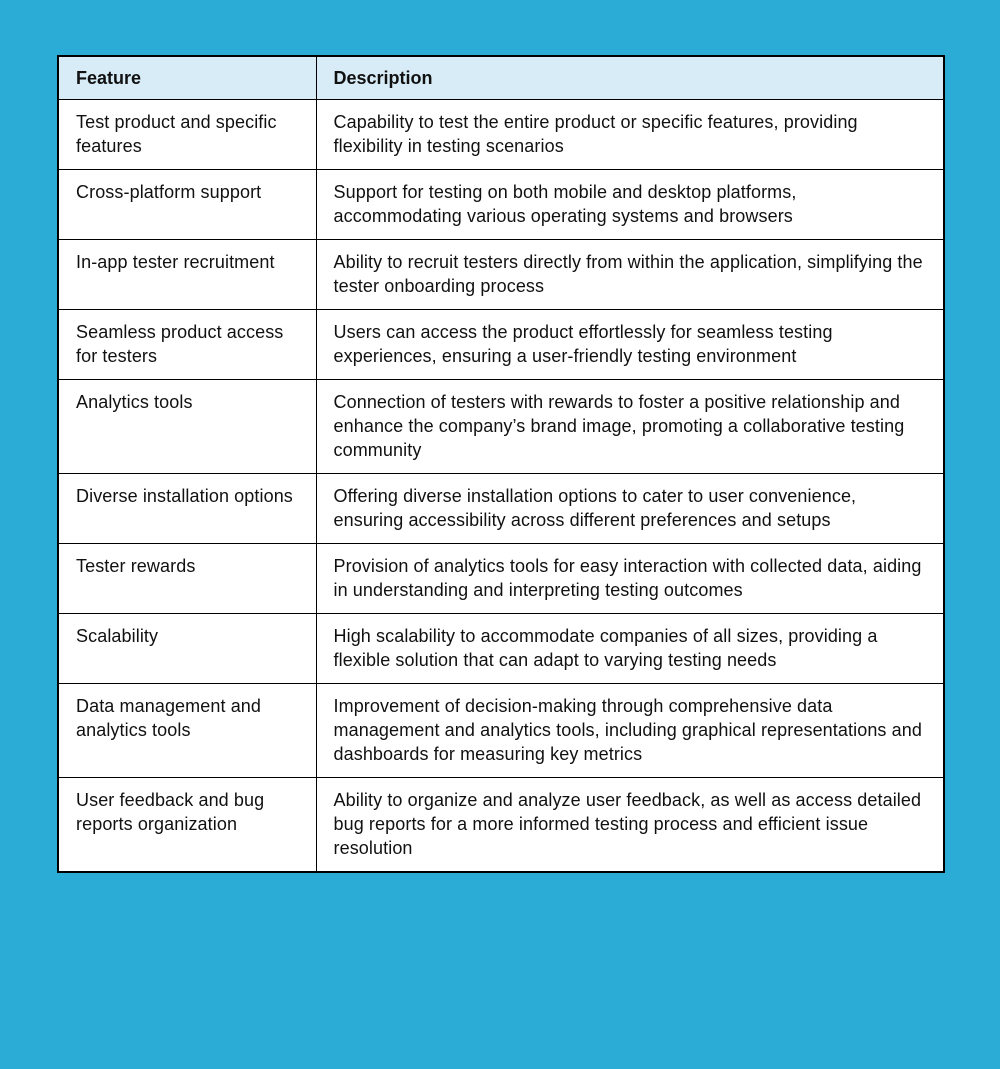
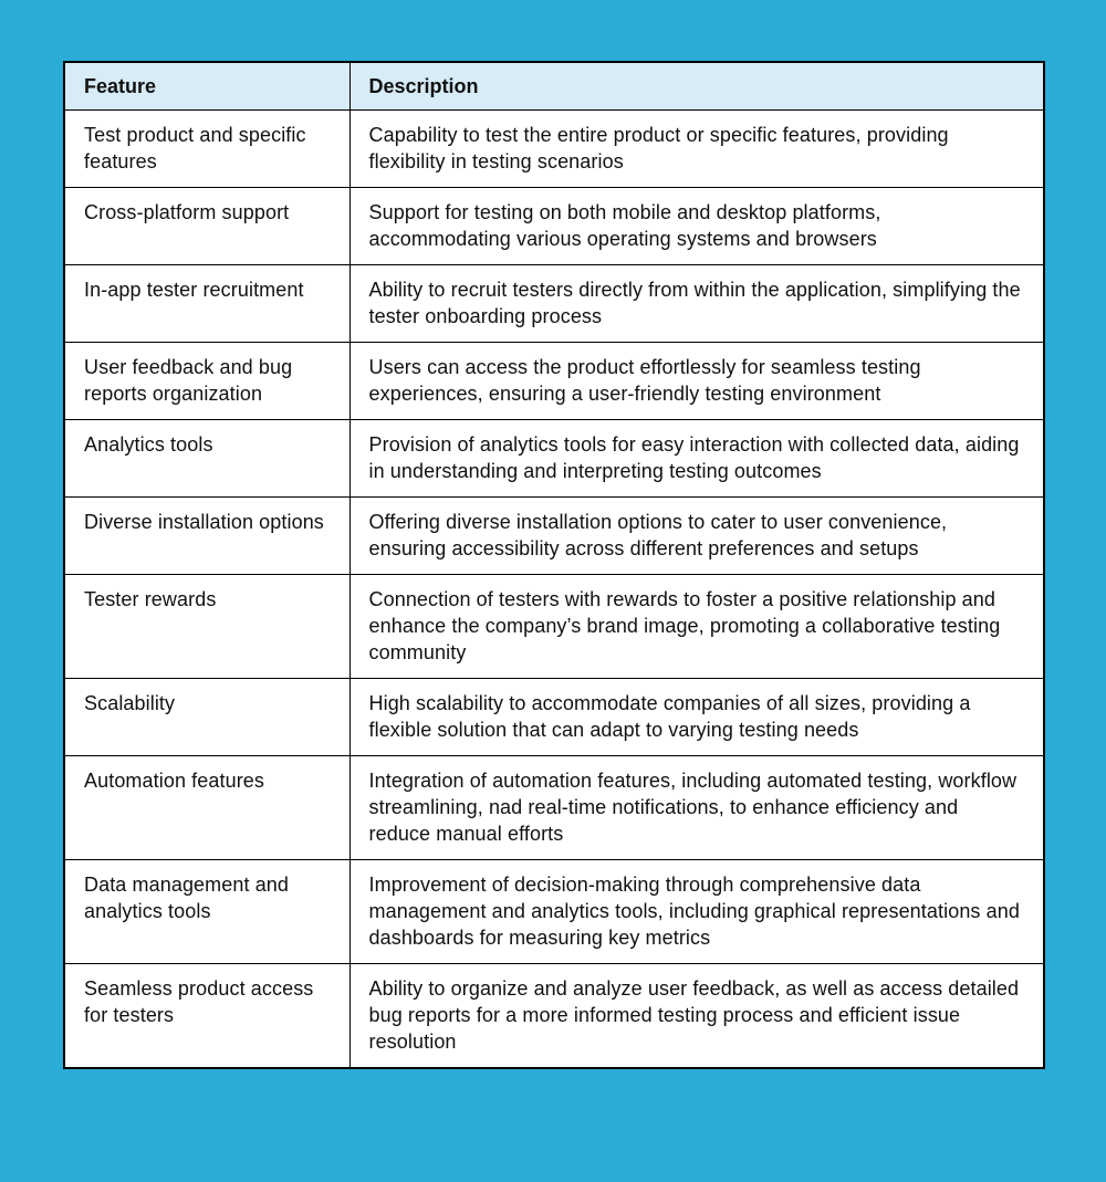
  Feature	Description
  Test product and specific features	Capability to test the entire product or specific features, providing flexibility in testing scenarios
  Cross-platform support	Support for testing on both mobile and desktop platforms, accommodating various operating systems and browsers
  In-app tester recruitment	Ability to recruit testers directly from within the application, simplifying the tester onboarding process
- Seamless product access for testers	Users can access the product effortlessly for seamless testing experiences, ensuring a user-friendly testing environment
+ User feedback and bug reports organization	Users can access the product effortlessly for seamless testing experiences, ensuring a user-friendly testing environment
- Analytics tools	Connection of testers with rewards to foster a positive relationship and enhance the company’s brand image, promoting a collaborative testing community
+ Analytics tools	Provision of analytics tools for easy interaction with collected data, aiding in understanding and interpreting testing outcomes
  Diverse installation options	Offering diverse installation options to cater to user convenience, ensuring accessibility across different preferences and setups
- Tester rewards	Provision of analytics tools for easy interaction with collected data, aiding in understanding and interpreting testing outcomes
+ Tester rewards	Connection of testers with rewards to foster a positive relationship and enhance the company’s brand image, promoting a collaborative testing community
  Scalability	High scalability to accommodate companies of all sizes, providing a flexible solution that can adapt to varying testing needs
+ Automation features	Integration of automation features, including automated testing, workflow streamlining, nad real-time notifications, to enhance efficiency and reduce manual efforts
  Data management and analytics tools	Improvement of decision-making through comprehensive data management and analytics tools, including graphical representations and dashboards for measuring key metrics
- User feedback and bug reports organization	Ability to organize and analyze user feedback, as well as access detailed bug reports for a more informed testing process and efficient issue resolution
+ Seamless product access for testers	Ability to organize and analyze user feedback, as well as access detailed bug reports for a more informed testing process and efficient issue resolution
